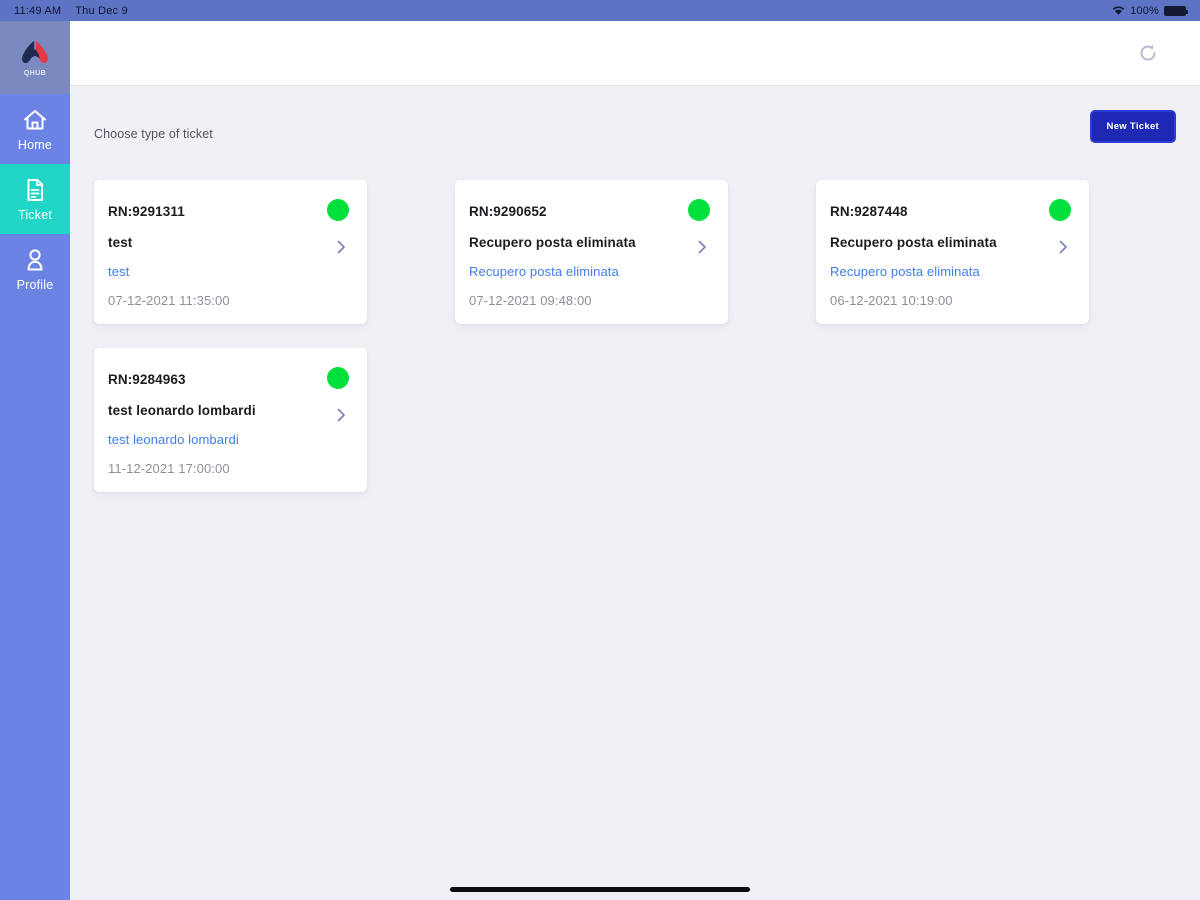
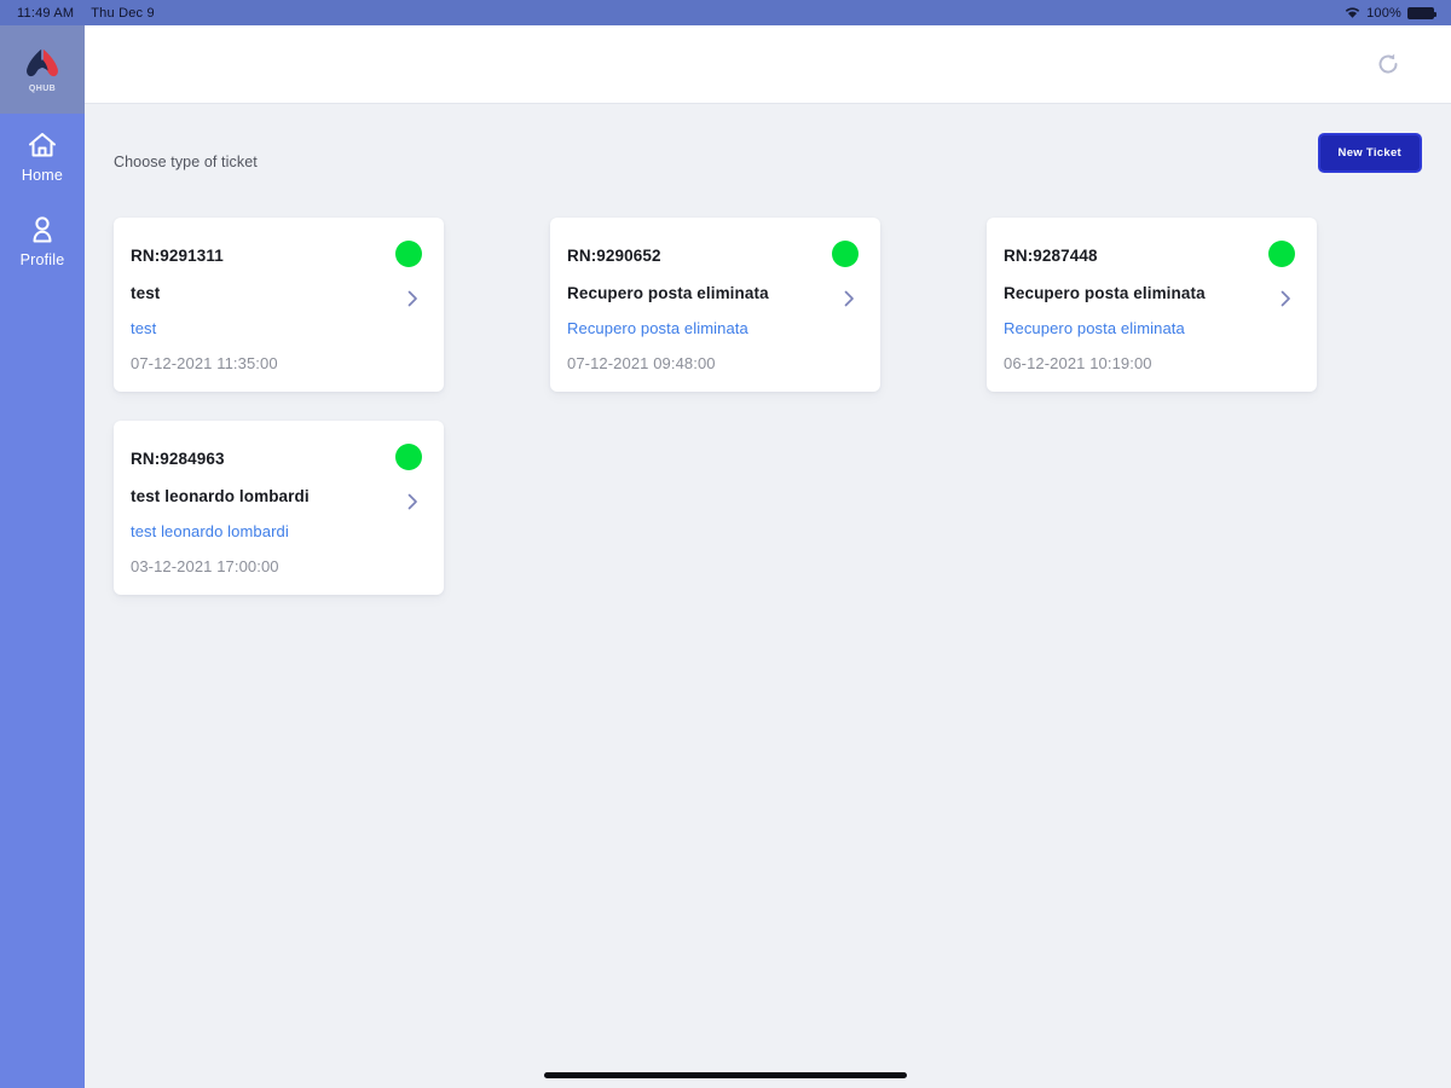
  11:49 AM
  Thu Dec 9
  100%
  Home
- Ticket
  Profile
  Choose type of ticket
  New Ticket
  RN:9291311
  test
  test
  07-12-2021 11:35:00
  RN:9290652
  Recupero posta eliminata
  Recupero posta eliminata
  07-12-2021 09:48:00
  RN:9287448
  Recupero posta eliminata
  Recupero posta eliminata
  06-12-2021 10:19:00
  RN:9284963
  test leonardo lombardi
  test leonardo lombardi
- 11-12-2021 17:00:00
+ 03-12-2021 17:00:00
